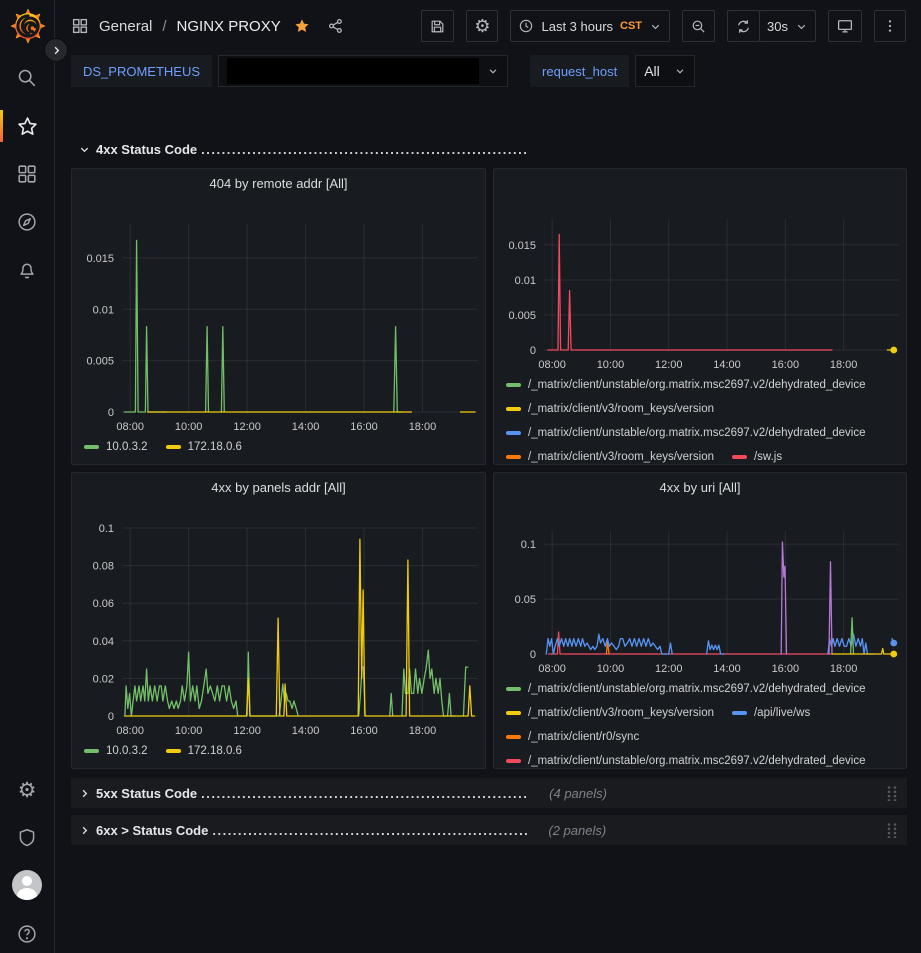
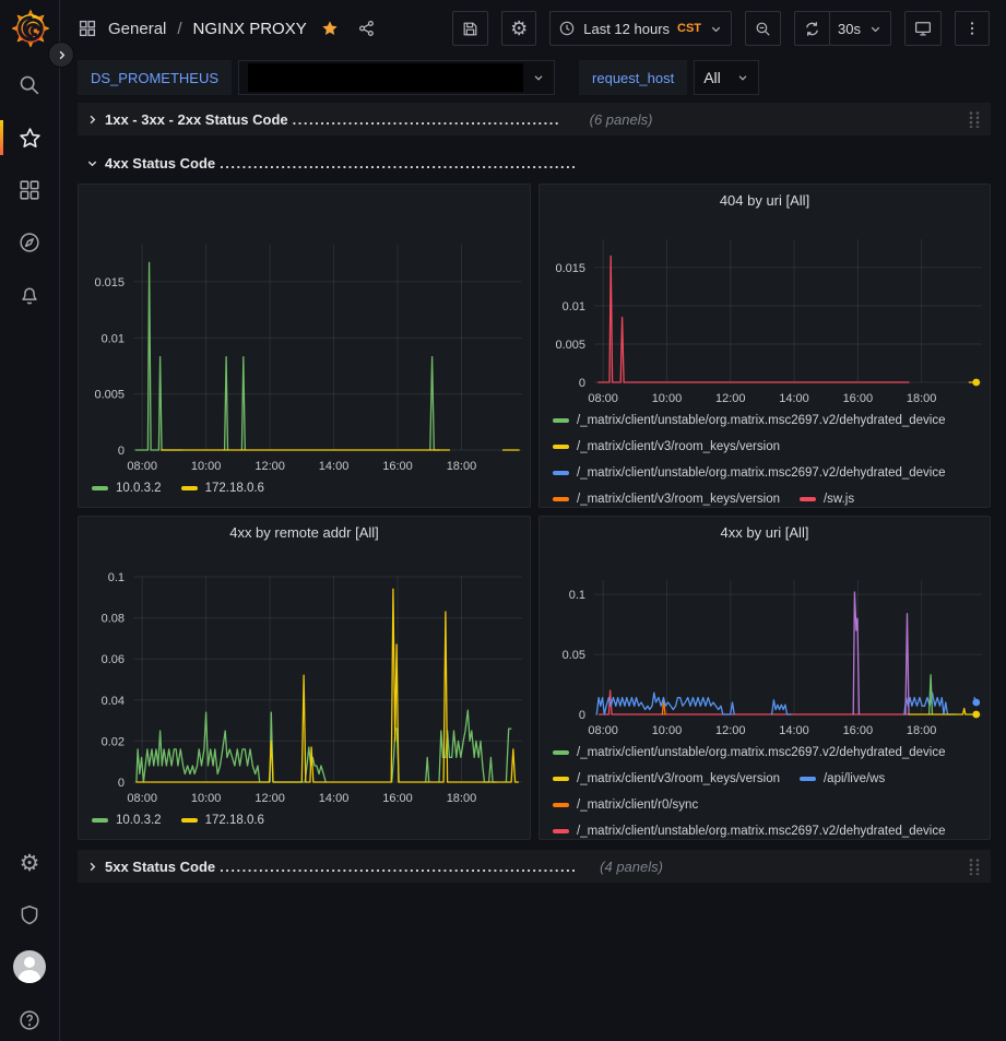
  ⚙
  General
  /
  NGINX PROXY
  ⚙
- Last 3 hours
+ Last 12 hours
  CST
  30s
  DS_PROMETHEUS
  request_host
  All
+ 1xx - 3xx - 2xx Status Code
+ ................................................
+ (6 panels)
  4xx Status Code
  ................................................................
  08:00
  10:00
  12:00
  14:00
  16:00
  18:00
  0
  0.005
  0.01
  0.015
- 404 by remote addr [All]
  10.0.3.2
  172.18.0.6
  08:00
  10:00
  12:00
  14:00
  16:00
  18:00
  0
  0.005
  0.01
  0.015
+ 404 by uri [All]
  /_matrix/client/unstable/org.matrix.msc2697.v2/dehydrated_device
  /_matrix/client/v3/room_keys/version
  /_matrix/client/unstable/org.matrix.msc2697.v2/dehydrated_device
  /_matrix/client/v3/room_keys/version
  /sw.js
  08:00
  10:00
  12:00
  14:00
  16:00
  18:00
  0
  0.02
  0.04
  0.06
  0.08
  0.1
- 4xx by panels addr [All]
+ 4xx by remote addr [All]
  10.0.3.2
  172.18.0.6
  08:00
  10:00
  12:00
  14:00
  16:00
  18:00
  0
  0.05
  0.1
  4xx by uri [All]
  /_matrix/client/unstable/org.matrix.msc2697.v2/dehydrated_device
  /_matrix/client/v3/room_keys/version
  /api/live/ws
  /_matrix/client/r0/sync
  /_matrix/client/unstable/org.matrix.msc2697.v2/dehydrated_device
  5xx Status Code
  ................................................................
  (4 panels)
- 6xx > Status Code
- ..............................................................
- (2 panels)
